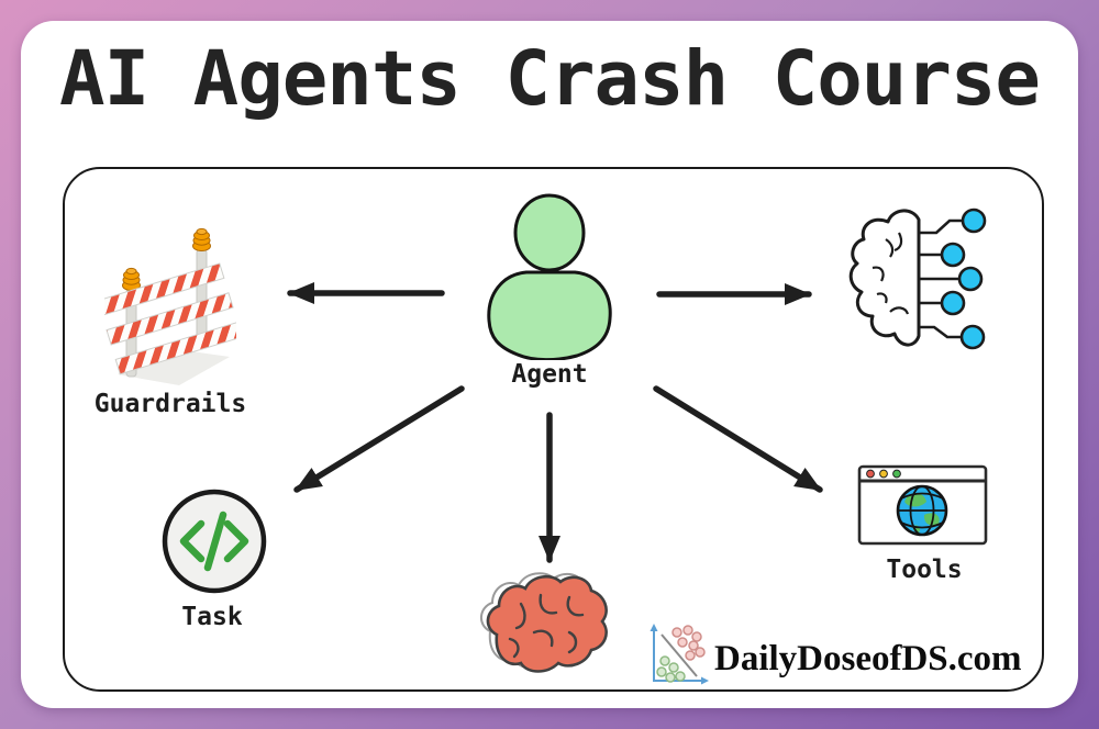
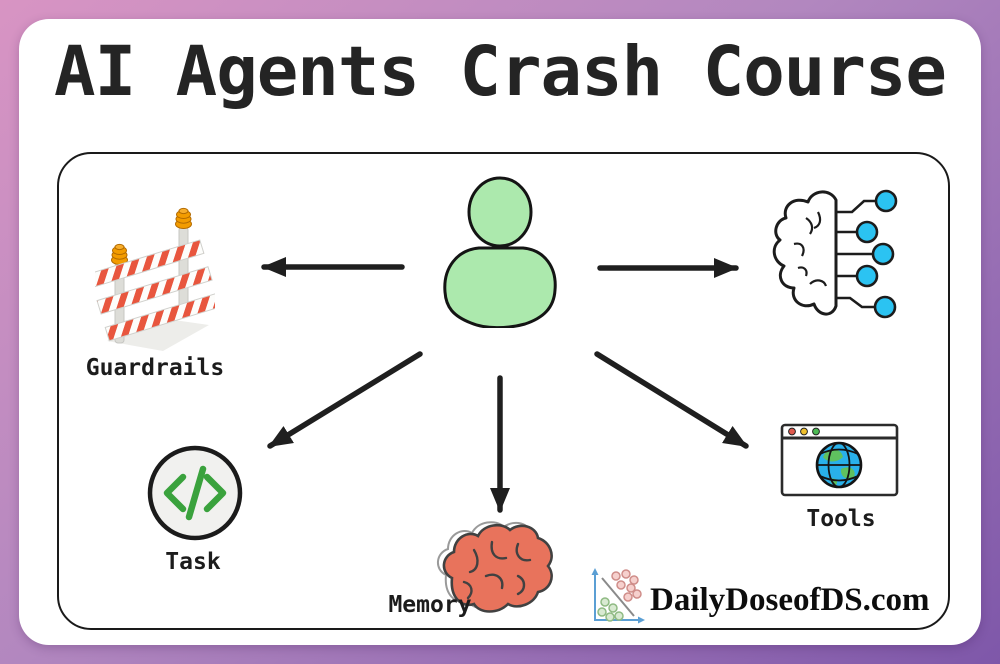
  AI Agents Crash Course
- Agent
  Guardrails
  Task
+ Memory
  Tools
  DailyDoseofDS.com
